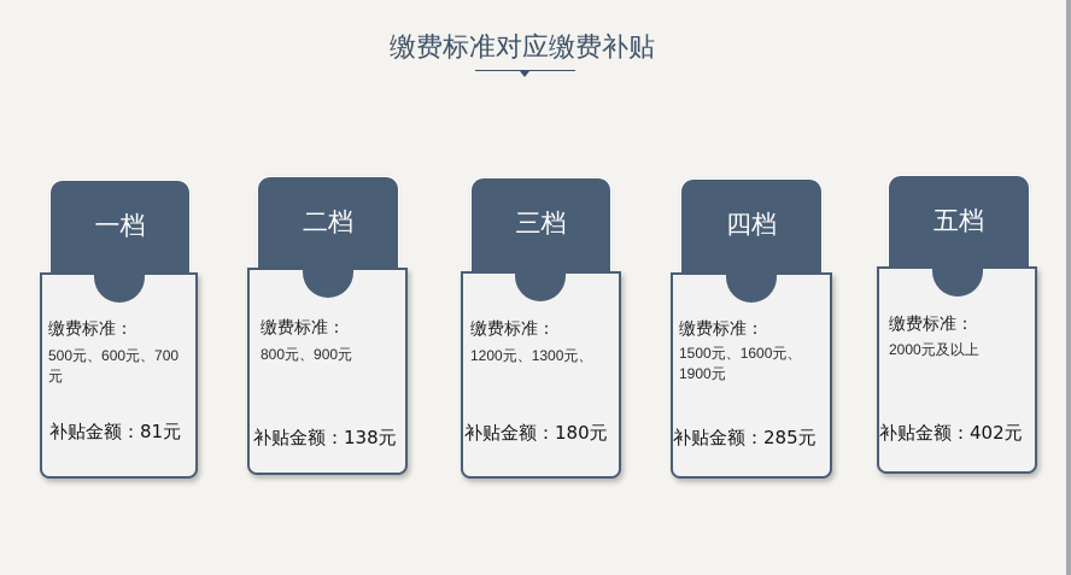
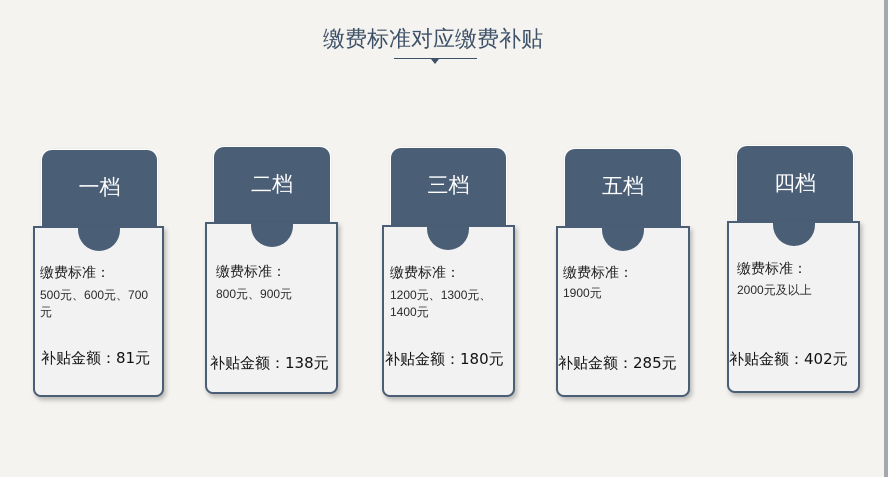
  缴费标准对应缴费补贴
  一档
  缴费标准：
  500元、600元、700
  元
  补贴金额：81元
  二档
  缴费标准：
  800元、900元
  补贴金额：138元
  三档
  缴费标准：
  1200元、1300元、
+ 1400元
  补贴金额：180元
- 四档
+ 五档
  缴费标准：
- 1500元、1600元、
  1900元
  补贴金额：285元
- 五档
+ 四档
  缴费标准：
  2000元及以上
  补贴金额：402元
